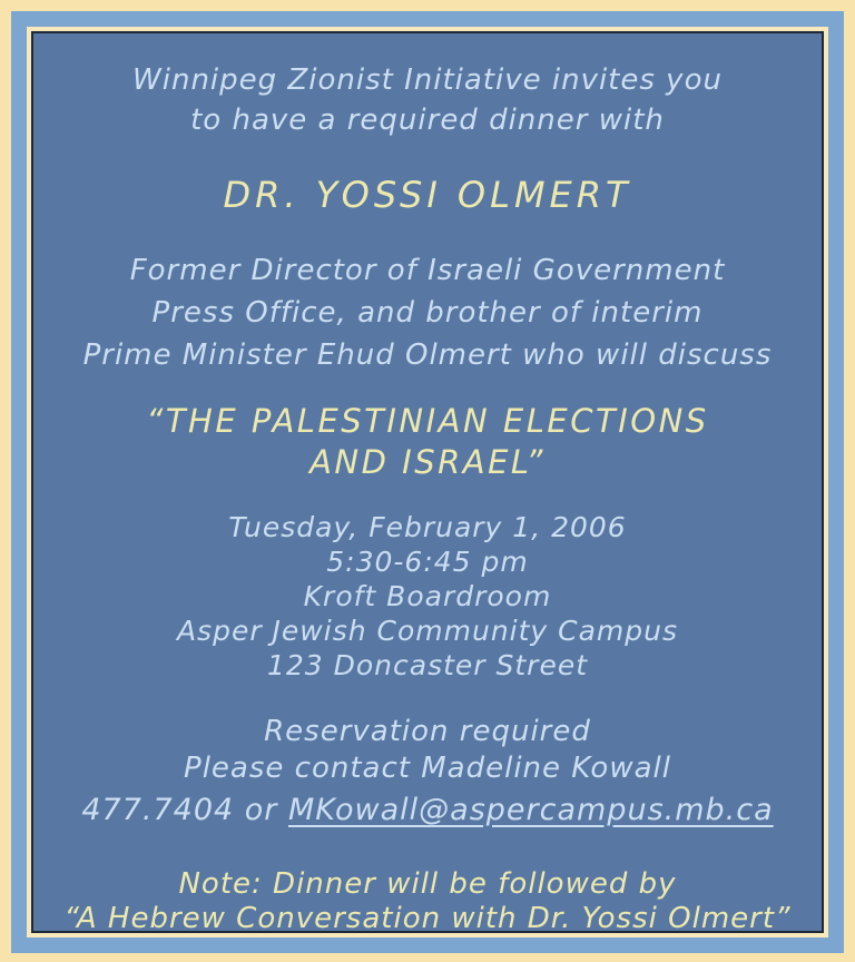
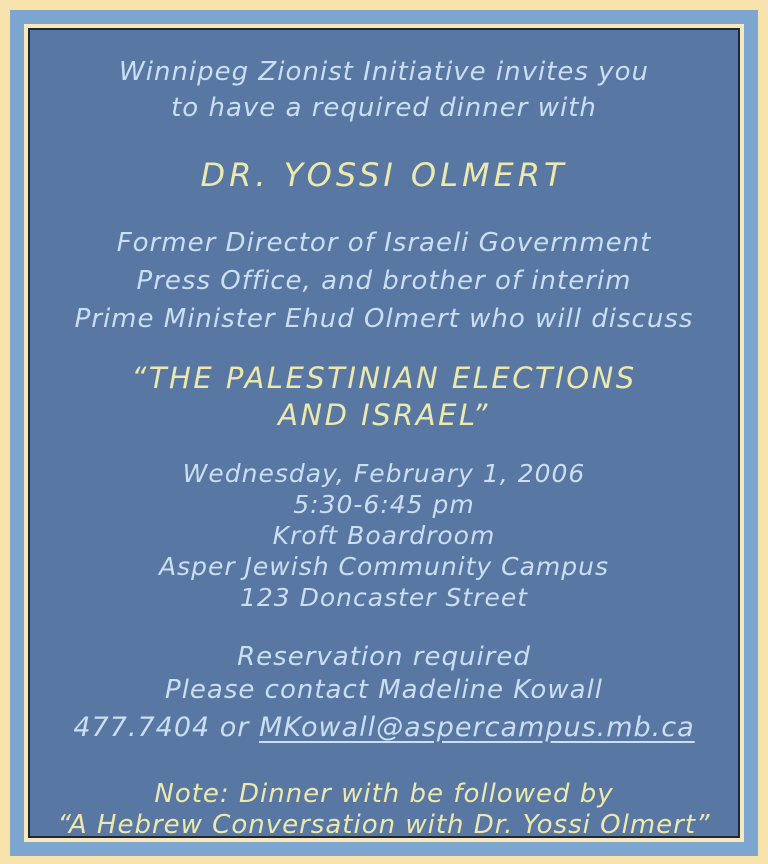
  Winnipeg Zionist Initiative invites you
  to have a required dinner with
  DR. YOSSI OLMERT
  Former Director of Israeli Government
  Press Office, and brother of interim
  Prime Minister Ehud Olmert who will discuss
  “THE PALESTINIAN ELECTIONS
  AND ISRAEL”
- Tuesday, February 1, 2006
+ Wednesday, February 1, 2006
  5:30-6:45 pm
  Kroft Boardroom
  Asper Jewish Community Campus
  123 Doncaster Street
  Reservation required
  Please contact Madeline Kowall
  477.7404 or MKowall@aspercampus.mb.ca
- Note: Dinner will be followed by
+ Note: Dinner with be followed by
  “A Hebrew Conversation with Dr. Yossi Olmert”
